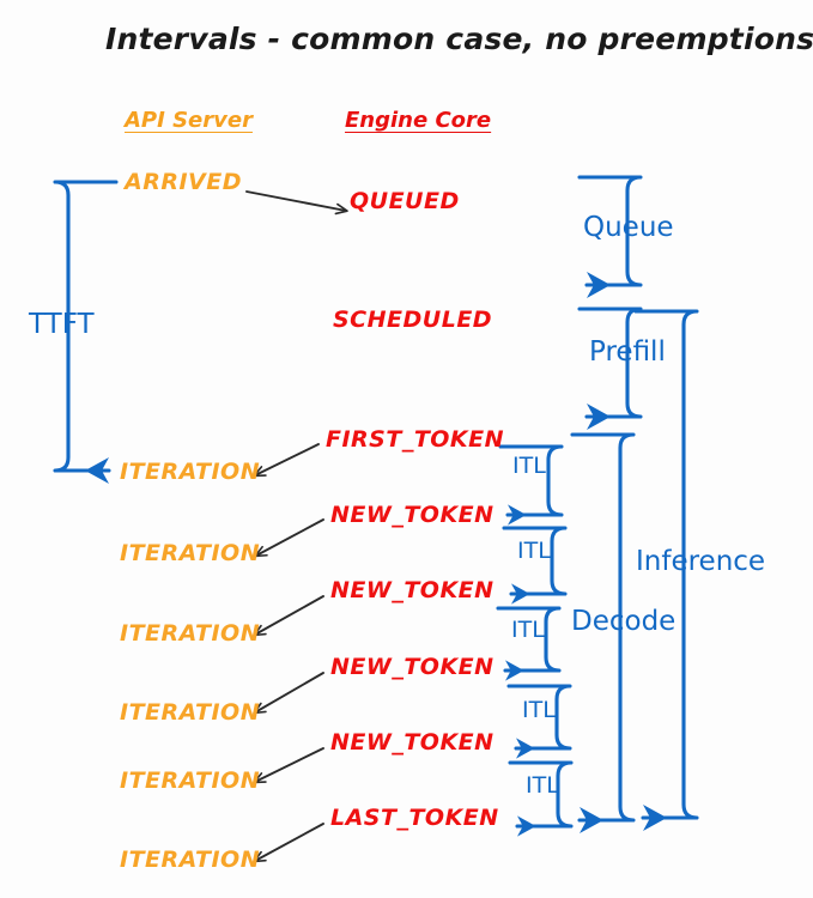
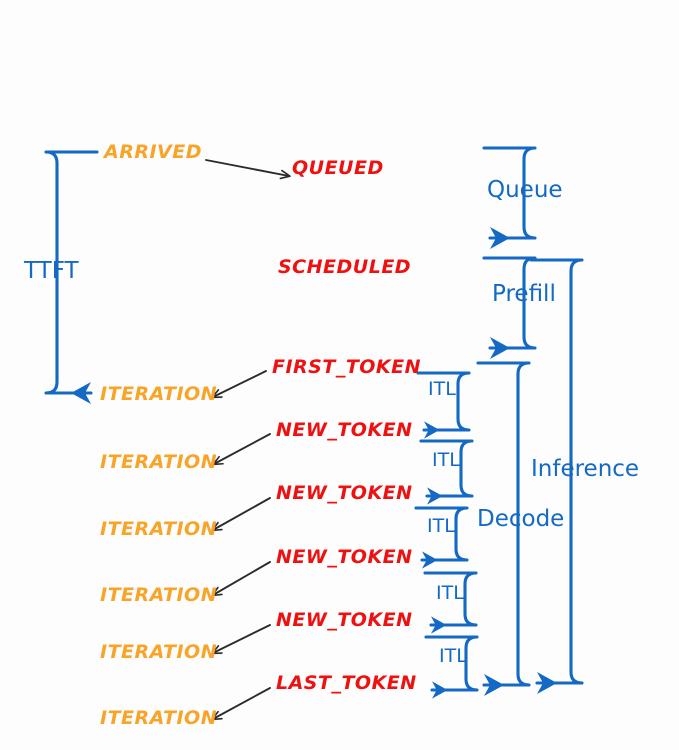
- Intervals - common case, no preemptions
- API Server
- Engine Core
  ARRIVED
  ITERATION
  ITERATION
  ITERATION
  ITERATION
  ITERATION
  ITERATION
  QUEUED
  SCHEDULED
  FIRST_TOKEN
  NEW_TOKEN
  NEW_TOKEN
  NEW_TOKEN
  NEW_TOKEN
  LAST_TOKEN
  TTFT
  Queue
  Prefill
  Inference
  Decode
  ITL
  ITL
  ITL
  ITL
  ITL
